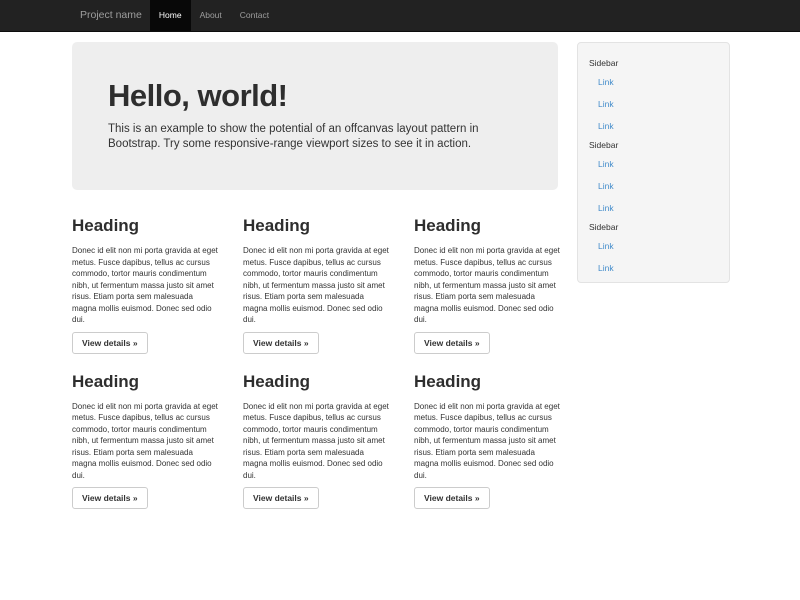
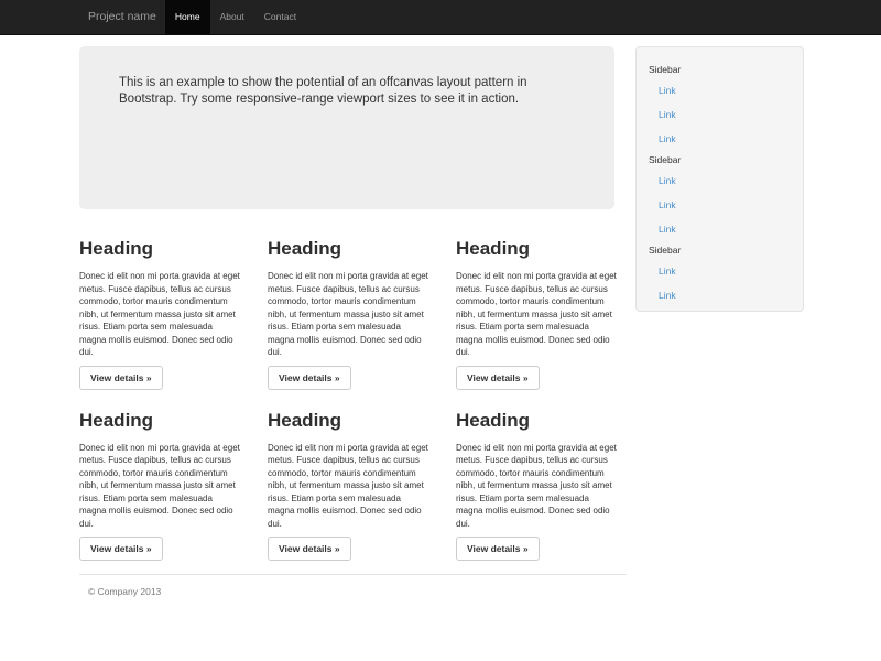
  Project name
  Home
  About
  Contact
- Hello, world!
  This is an example to show the potential of an offcanvas layout pattern in
  Bootstrap. Try some responsive-range viewport sizes to see it in action.
  Heading
  Donec id elit non mi porta gravida at eget
  metus. Fusce dapibus, tellus ac cursus
  commodo, tortor mauris condimentum
  nibh, ut fermentum massa justo sit amet
  risus. Etiam porta sem malesuada
  magna mollis euismod. Donec sed odio
  dui.
  View details »
  Heading
  Donec id elit non mi porta gravida at eget
  metus. Fusce dapibus, tellus ac cursus
  commodo, tortor mauris condimentum
  nibh, ut fermentum massa justo sit amet
  risus. Etiam porta sem malesuada
  magna mollis euismod. Donec sed odio
  dui.
  View details »
  Heading
  Donec id elit non mi porta gravida at eget
  metus. Fusce dapibus, tellus ac cursus
  commodo, tortor mauris condimentum
  nibh, ut fermentum massa justo sit amet
  risus. Etiam porta sem malesuada
  magna mollis euismod. Donec sed odio
  dui.
  View details »
  Heading
  Donec id elit non mi porta gravida at eget
  metus. Fusce dapibus, tellus ac cursus
  commodo, tortor mauris condimentum
  nibh, ut fermentum massa justo sit amet
  risus. Etiam porta sem malesuada
  magna mollis euismod. Donec sed odio
  dui.
  View details »
  Heading
  Donec id elit non mi porta gravida at eget
  metus. Fusce dapibus, tellus ac cursus
  commodo, tortor mauris condimentum
  nibh, ut fermentum massa justo sit amet
  risus. Etiam porta sem malesuada
  magna mollis euismod. Donec sed odio
  dui.
  View details »
  Heading
  Donec id elit non mi porta gravida at eget
  metus. Fusce dapibus, tellus ac cursus
  commodo, tortor mauris condimentum
  nibh, ut fermentum massa justo sit amet
  risus. Etiam porta sem malesuada
  magna mollis euismod. Donec sed odio
  dui.
  View details »
+ © Company 2013
  Sidebar
  Link
  Link
  Link
  Sidebar
  Link
  Link
  Link
  Sidebar
  Link
  Link
